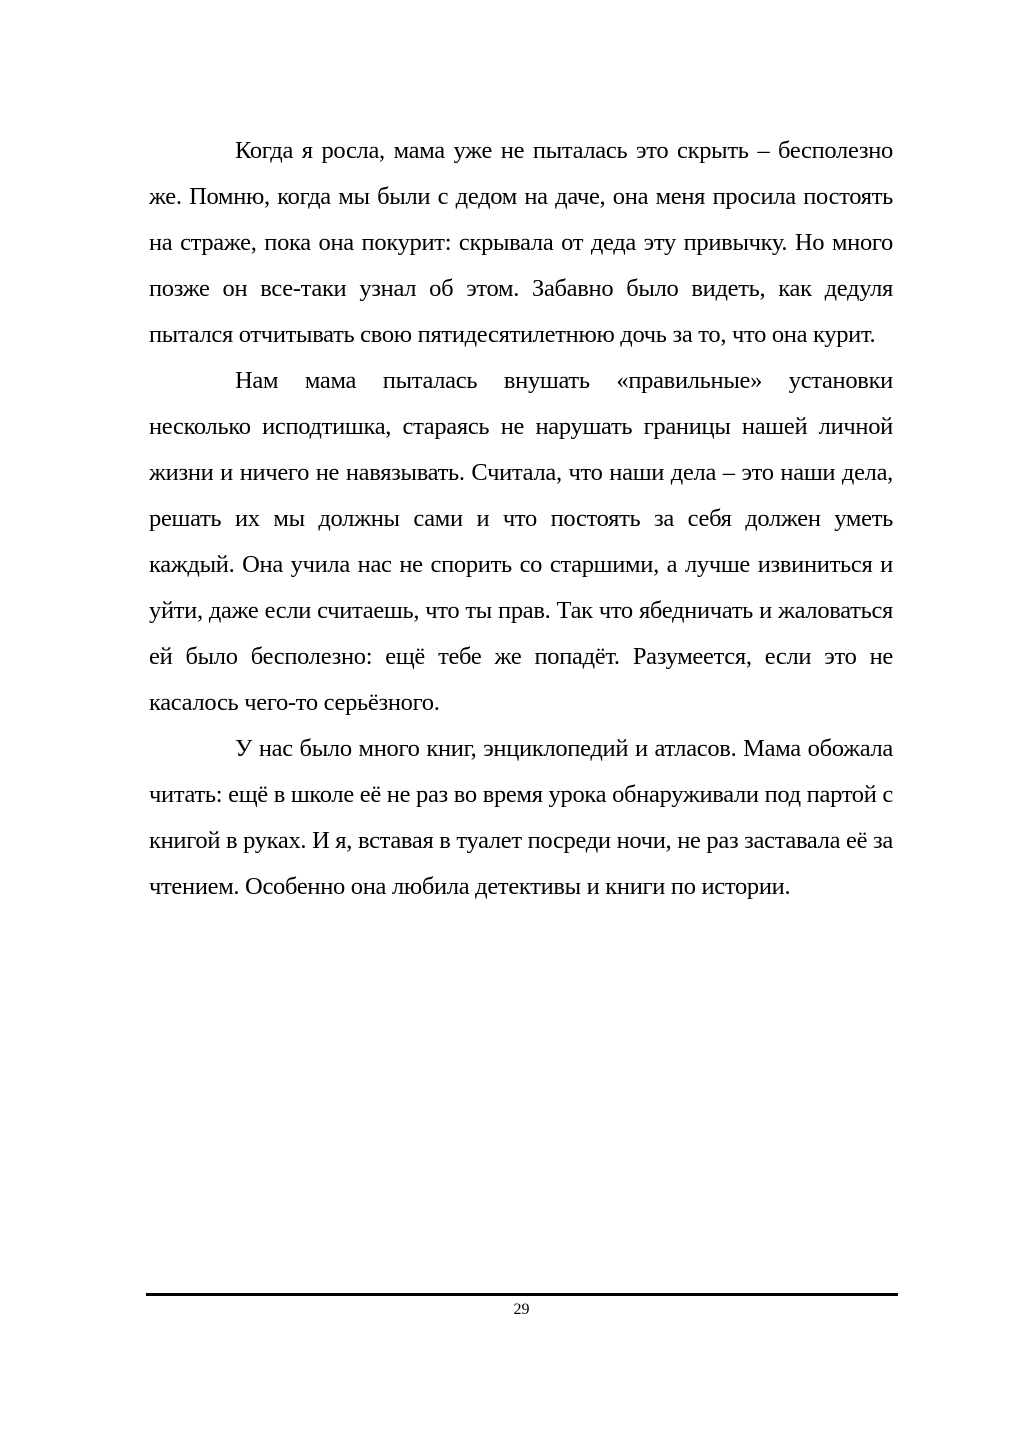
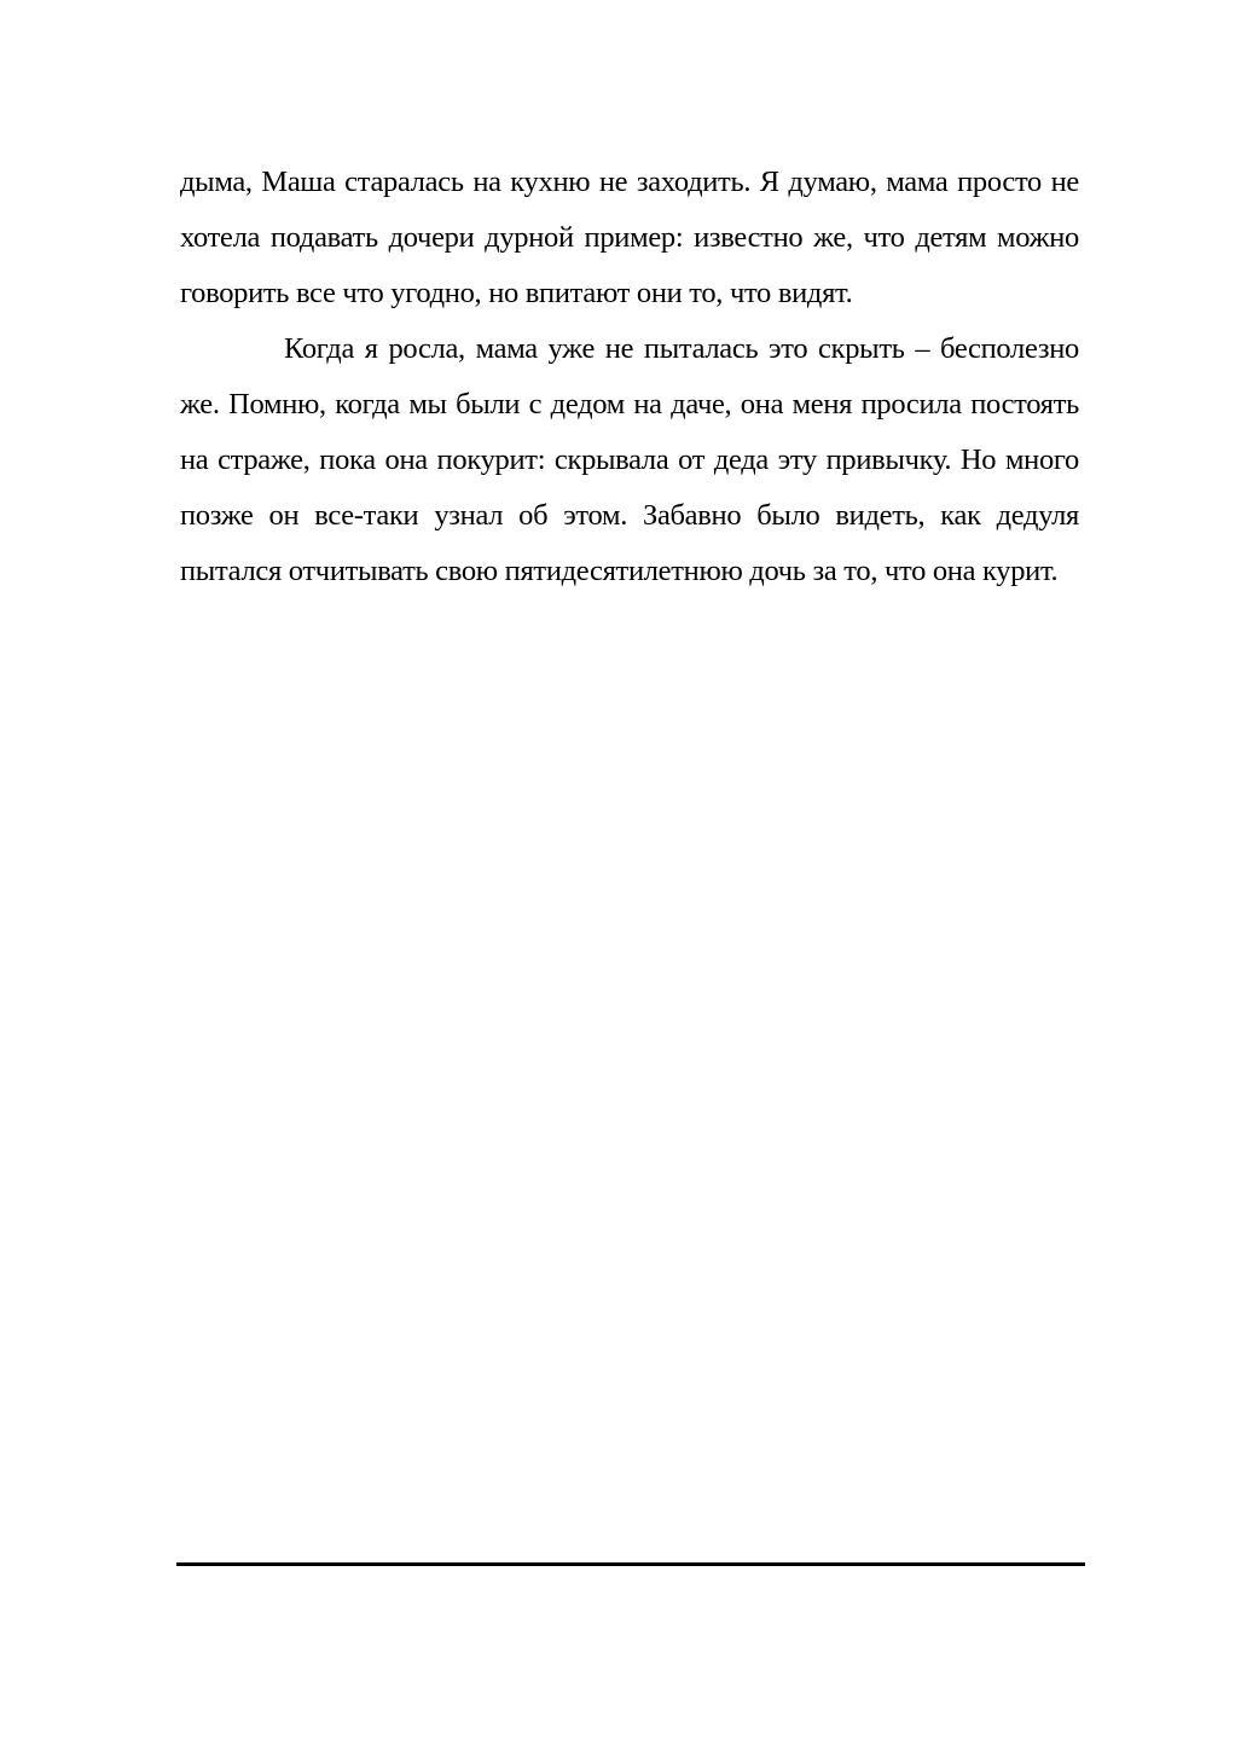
+ дыма, Маша старалась на кухню не заходить. Я думаю, мама просто не хотела подавать дочери дурной пример: известно же, что детям можно говорить все что угодно, но впитают они то, что видят.
  Когда я росла, мама уже не пыталась это скрыть – бесполезно же. Помню, когда мы были с дедом на даче, она меня просила постоять на страже, пока она покурит: скрывала от деда эту привычку. Но много позже он все-таки узнал об этом. Забавно было видеть, как дедуля пытался отчитывать свою пятидесятилетнюю дочь за то, что она курит.
- Нам мама пыталась внушать «правильные» установки несколько исподтишка, стараясь не нарушать границы нашей личной жизни и ничего не навязывать. Считала, что наши дела – это наши дела, решать их мы должны сами и что постоять за себя должен уметь каждый. Она учила нас не спорить со старшими, а лучше извиниться и уйти, даже если считаешь, что ты прав. Так что ябедничать и жаловаться ей было бесполезно: ещё тебе же попадёт. Разумеется, если это не касалось чего-то серьёзного.
- У нас было много книг, энциклопедий и атласов. Мама обожала читать: ещё в школе её не раз во время урока обнаруживали под партой с книгой в руках. И я, вставая в туалет посреди ночи, не раз заставала её за чтением. Особенно она любила детективы и книги по истории.
- 29
